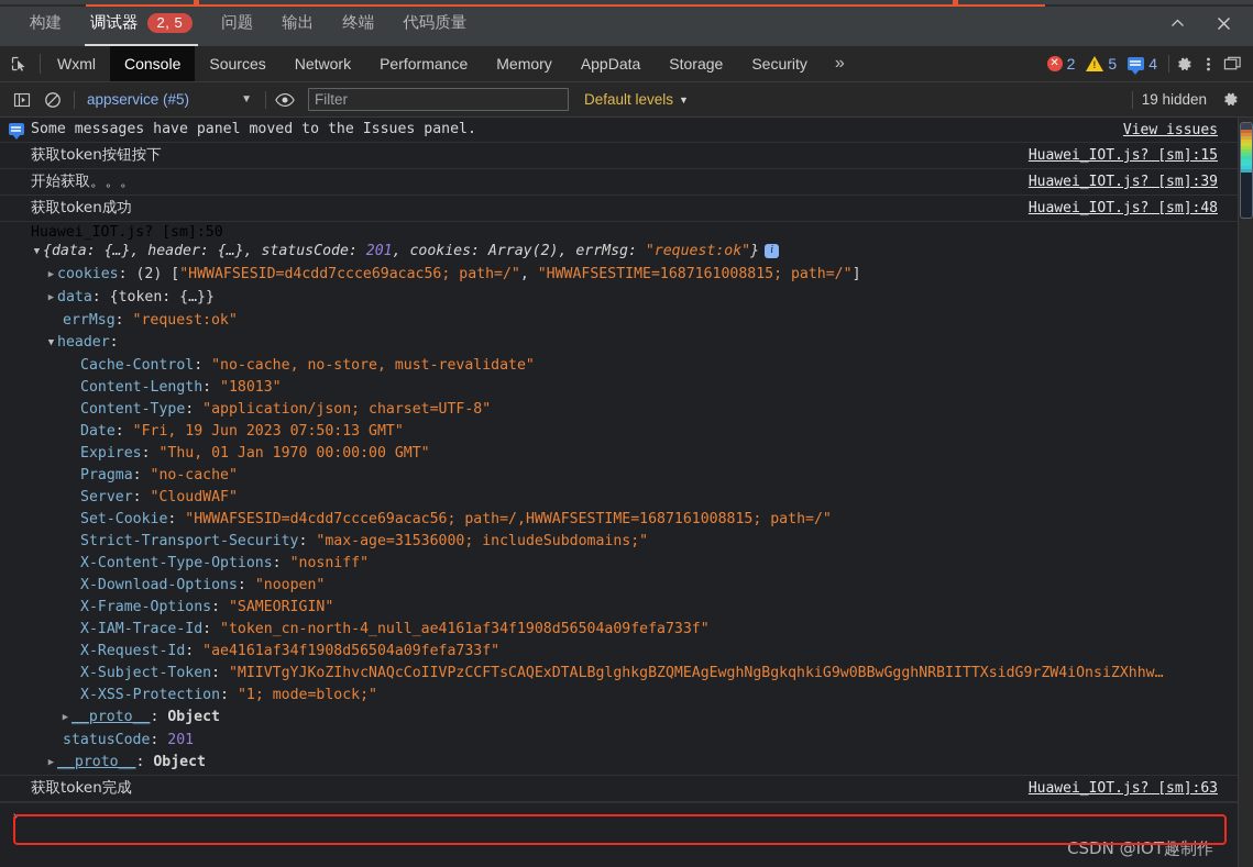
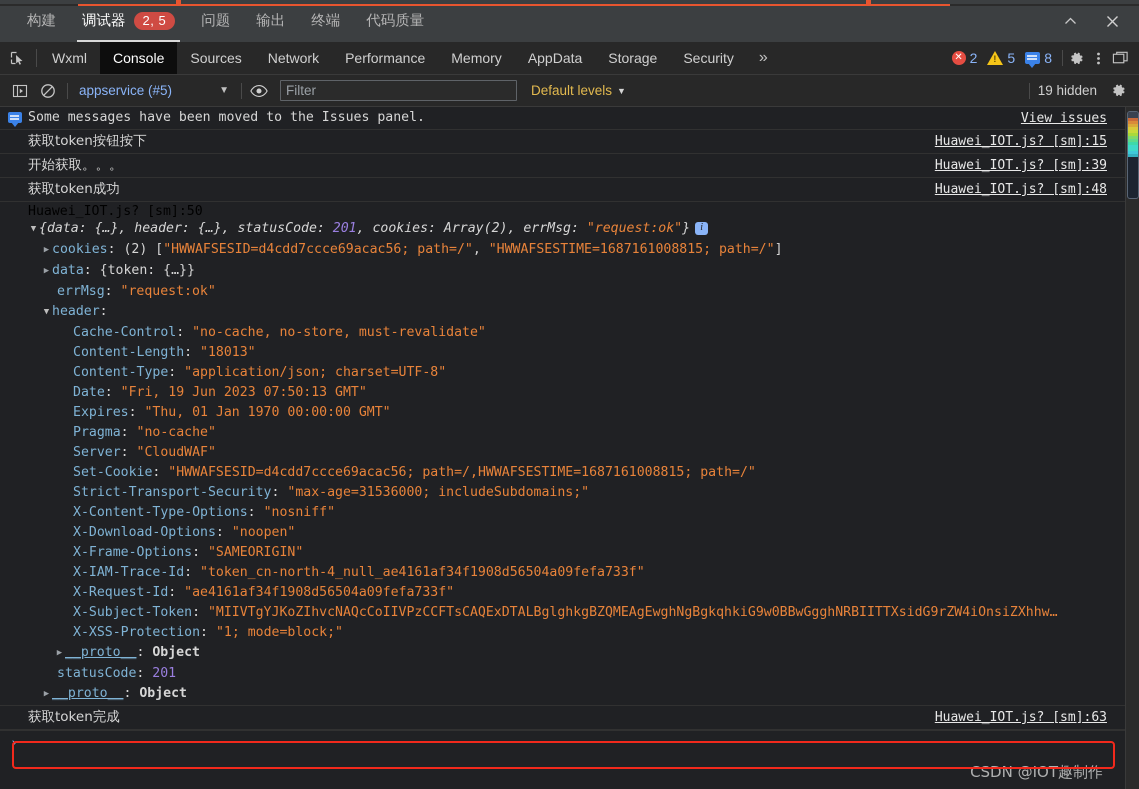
  构建
  调试器
  2, 5
  问题
  输出
  终端
  代码质量
  Wxml
  Console
  Sources
  Network
  Performance
  Memory
  AppData
  Storage
  Security
  »
  ✕
  2
  5
- 4
+ 8
  appservice (#5)
  ▼
  Filter
  Default levels
  ▼
  19 hidden
- Some messages have panel moved to the Issues panel.
+ Some messages have been moved to the Issues panel.
  View issues
  获取token按钮按下
  Huawei_IOT.js? [sm]:15
  开始获取。。。
  Huawei_IOT.js? [sm]:39
  获取token成功
  Huawei_IOT.js? [sm]:48
  Huawei_IOT.js? [sm]:50
  ▼ {data: {…}, header: {…}, statusCode: 201, cookies: Array(2), errMsg: "request:ok"} i
  ▶ cookies: (2) ["HWWAFSESID=d4cdd7ccce69acac56; path=/", "HWWAFSESTIME=1687161008815; path=/"]
  ▶ data: {token: {…}}
  errMsg: "request:ok"
  ▼ header:
  Cache-Control: "no-cache, no-store, must-revalidate"
  Content-Length: "18013"
  Content-Type: "application/json; charset=UTF-8"
  Date: "Fri, 19 Jun 2023 07:50:13 GMT"
  Expires: "Thu, 01 Jan 1970 00:00:00 GMT"
  Pragma: "no-cache"
  Server: "CloudWAF"
  Set-Cookie: "HWWAFSESID=d4cdd7ccce69acac56; path=/,HWWAFSESTIME=1687161008815; path=/"
  Strict-Transport-Security: "max-age=31536000; includeSubdomains;"
  X-Content-Type-Options: "nosniff"
  X-Download-Options: "noopen"
  X-Frame-Options: "SAMEORIGIN"
  X-IAM-Trace-Id: "token_cn-north-4_null_ae4161af34f1908d56504a09fefa733f"
  X-Request-Id: "ae4161af34f1908d56504a09fefa733f"
  X-Subject-Token: "MIIVTgYJKoZIhvcNAQcCoIIVPzCCFTsCAQExDTALBglghkgBZQMEAgEwghNgBgkqhkiG9w0BBwGgghNRBIITTXsidG9rZW4iOnsiZXhhw…
  X-XSS-Protection: "1; mode=block;"
  ▶ __proto__: Object
  statusCode: 201
  ▶ __proto__: Object
  获取token完成
  Huawei_IOT.js? [sm]:63
  ›
  CSDN @IOT趣制作
